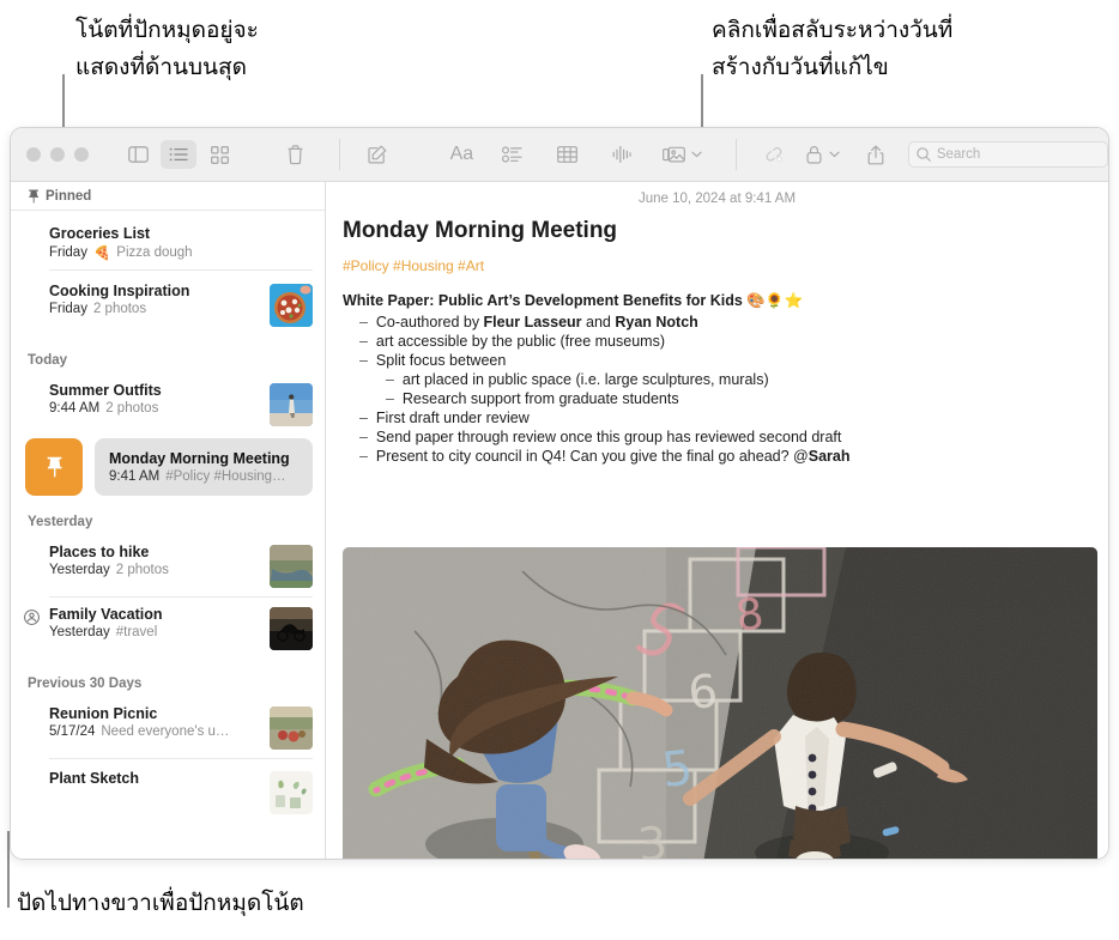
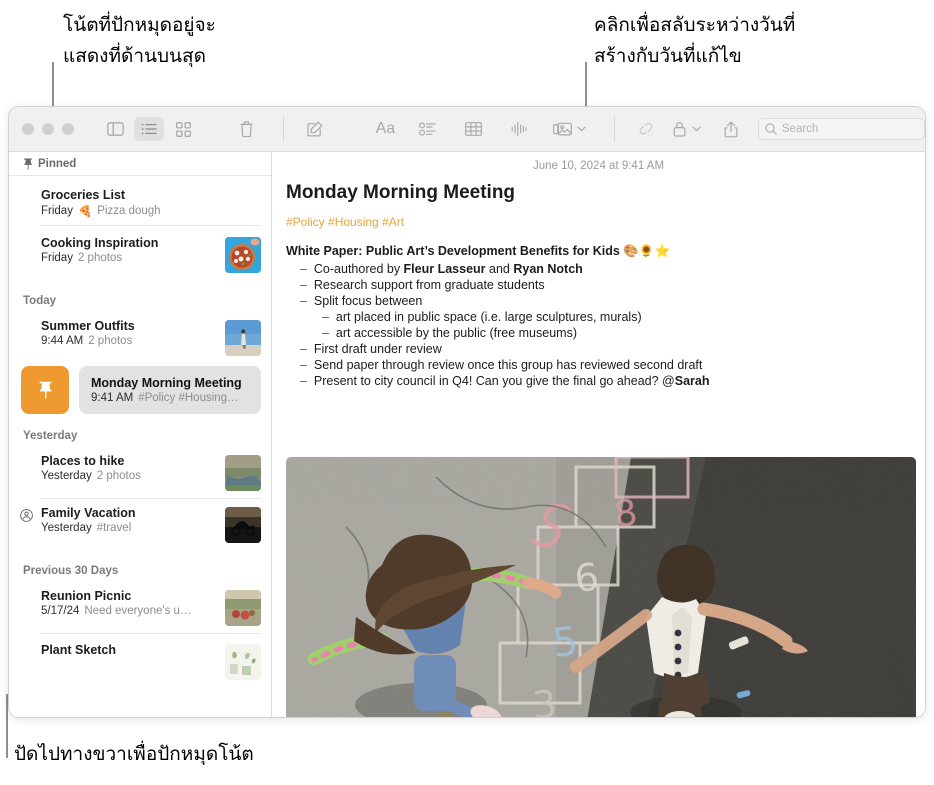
  โน้ตที่ปักหมุดอยู่จะ
  แสดงที่ด้านบนสุด
  คลิกเพื่อสลับระหว่างวันที่
  สร้างกับวันที่แก้ไข
  ปัดไปทางขวาเพื่อปักหมุดโน้ต
  Aa
  Search
  Pinned
  Groceries List
  Friday
  🍕
  Pizza dough
  Cooking Inspiration
  Friday
  2 photos
  Today
  Summer Outfits
  9:44 AM
  2 photos
  Monday Morning Meeting
  9:41 AM
  #Policy #Housing…
  Yesterday
  Places to hike
  Yesterday
  2 photos
  Family Vacation
  Yesterday
  #travel
  Previous 30 Days
  Reunion Picnic
  5/17/24
  Need everyone's u…
  Plant Sketch
  June 10, 2024 at 9:41 AM
  Monday Morning Meeting
  #Policy #Housing #Art
  White Paper: Public Art’s Development Benefits for Kids 🎨🌻⭐
  – Co-authored by Fleur Lasseur and Ryan Notch
- – art accessible by the public (free museums)
+ – Research support from graduate students
  – Split focus between
  – art placed in public space (i.e. large sculptures, murals)
- – Research support from graduate students
+ – art accessible by the public (free museums)
  – First draft under review
  – Send paper through review once this group has reviewed second draft
  – Present to city council in Q4! Can you give the final go ahead? @Sarah
